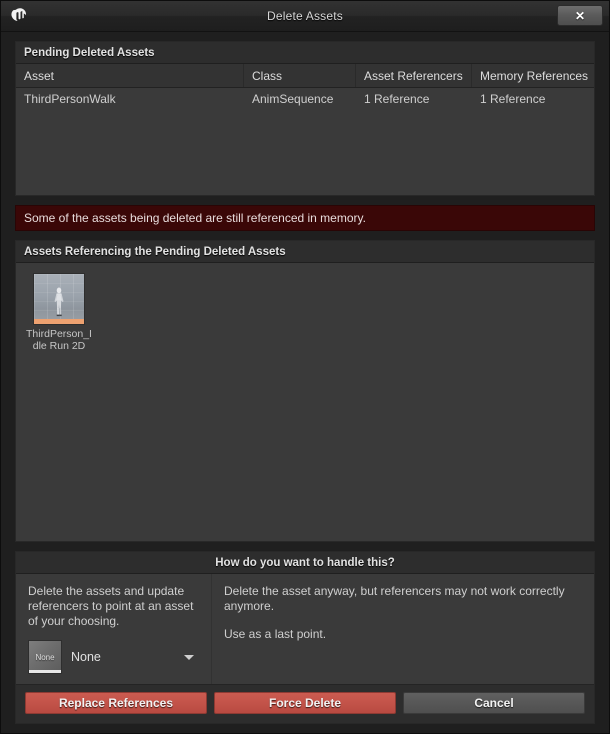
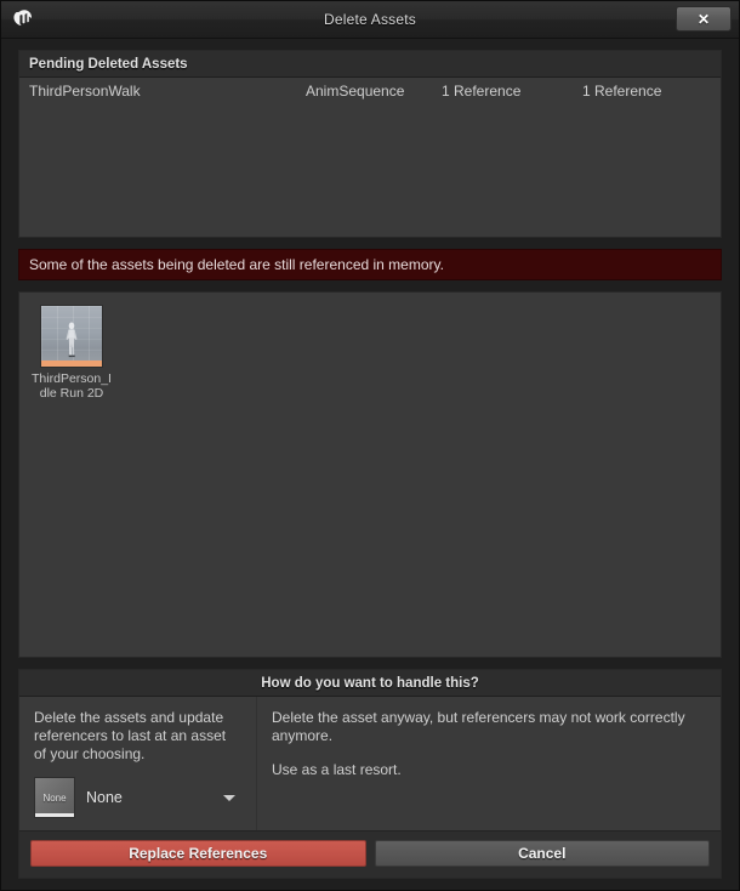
  Delete Assets
  ✕
  Pending Deleted Assets
- Asset
- Class
- Asset Referencers
- Memory References
  ThirdPersonWalk
  AnimSequence
  1 Reference
  1 Reference
  Some of the assets being deleted are still referenced in memory.
- Assets Referencing the Pending Deleted Assets
  ThirdPerson_Idle Run 2D
  How do you want to handle this?
- Delete the assets and update referencers to point at an asset of your choosing.
+ Delete the assets and update referencers to last at an asset of your choosing.
  None
  None
  Delete the asset anyway, but referencers may not work correctly anymore.
- Use as a last point.
+ Use as a last resort.
  Replace References
- Force Delete
  Cancel
